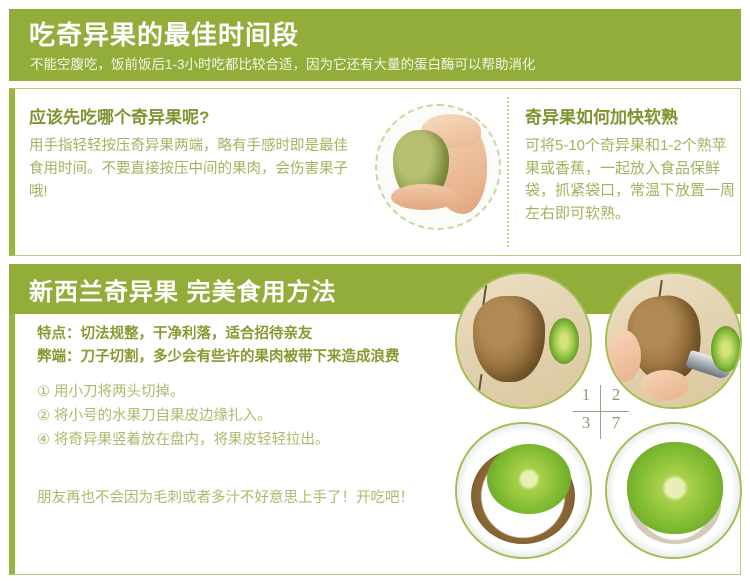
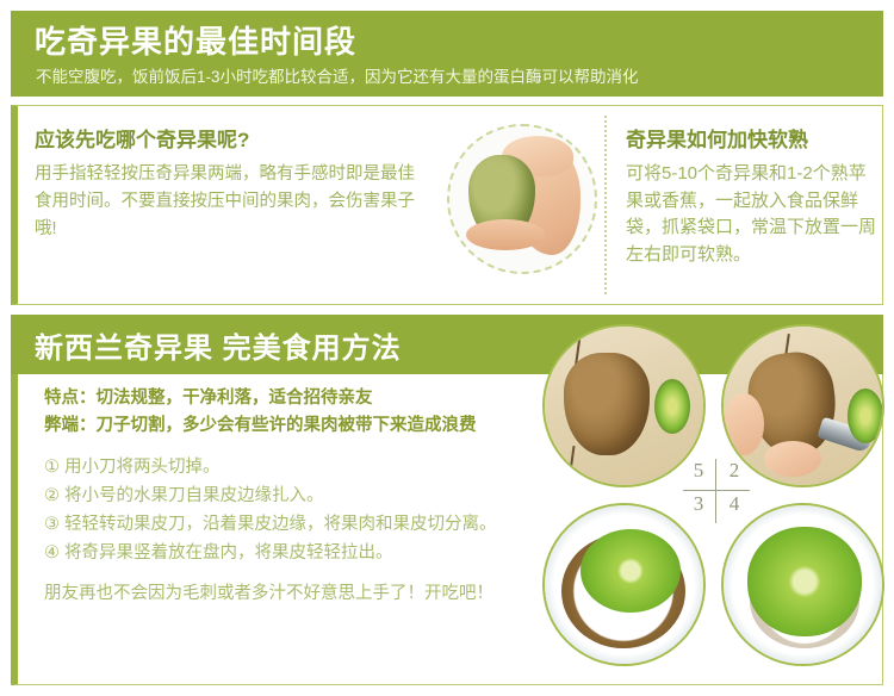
  吃奇异果的最佳时间段
  不能空腹吃，饭前饭后1-3小时吃都比较合适，因为它还有大量的蛋白酶可以帮助消化
  应该先吃哪个奇异果呢?
  用手指轻轻按压奇异果两端，略有手感时即是最佳食用时间。不要直接按压中间的果肉，会伤害果子哦!
  奇异果如何加快软熟
  可将5-10个奇异果和1-2个熟苹果或香蕉，一起放入食品保鲜袋，抓紧袋口，常温下放置一周左右即可软熟。
  新西兰奇异果 完美食用方法
  特点：切法规整，干净利落，适合招待亲友
  弊端：刀子切割，多少会有些许的果肉被带下来造成浪费
  ① 用小刀将两头切掉。
  ② 将小号的水果刀自果皮边缘扎入。
+ ③ 轻轻转动果皮刀，沿着果皮边缘，将果肉和果皮切分离。
  ④ 将奇异果竖着放在盘内，将果皮轻轻拉出。
  朋友再也不会因为毛刺或者多汁不好意思上手了！开吃吧！
- 1
+ 5
  2
  3
- 7
+ 4
